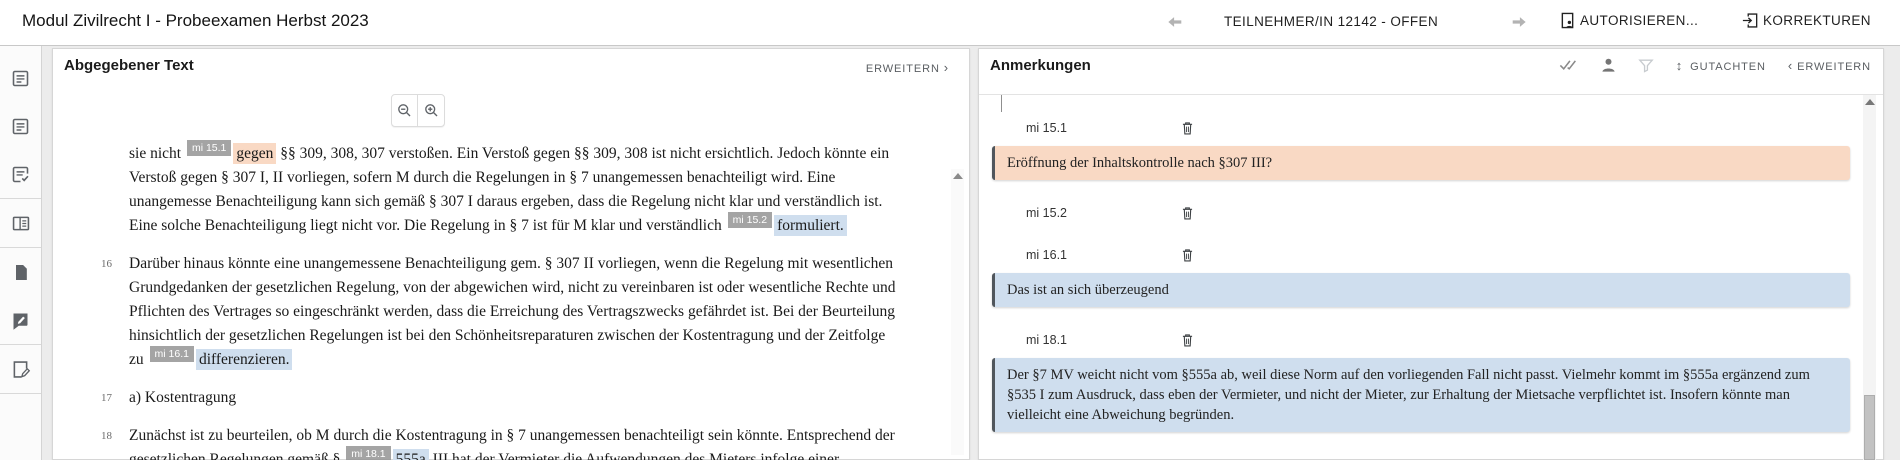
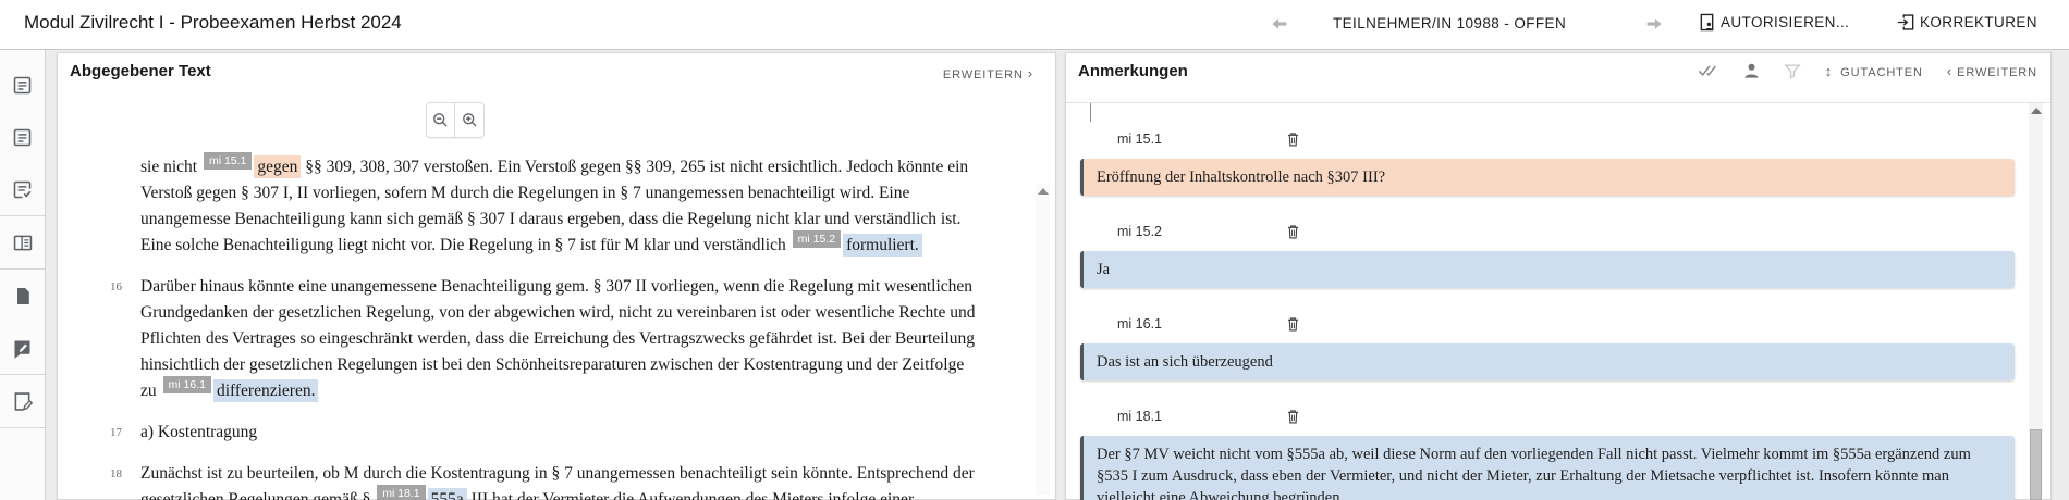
- Modul Zivilrecht I - Probeexamen Herbst 2023
+ Modul Zivilrecht I - Probeexamen Herbst 2024
- TEILNEHMER/IN 12142 - OFFEN
+ TEILNEHMER/IN 10988 - OFFEN
  AUTORISIEREN...
  KORREKTUREN
  Abgegebener Text
  ERWEITERN ›
- sie nicht mi 15.1 gegen §§ 309, 308, 307 verstoßen. Ein Verstoß gegen §§ 309, 308 ist nicht ersichtlich. Jedoch könnte ein
+ sie nicht mi 15.1 gegen §§ 309, 308, 307 verstoßen. Ein Verstoß gegen §§ 309, 265 ist nicht ersichtlich. Jedoch könnte ein
  Verstoß gegen § 307 I, II vorliegen, sofern M durch die Regelungen in § 7 unangemessen benachteiligt wird. Eine
  unangemesse Benachteiligung kann sich gemäß § 307 I daraus ergeben, dass die Regelung nicht klar und verständlich ist.
  Eine solche Benachteiligung liegt nicht vor. Die Regelung in § 7 ist für M klar und verständlich mi 15.2 formuliert.
  16
  Darüber hinaus könnte eine unangemessene Benachteiligung gem. § 307 II vorliegen, wenn die Regelung mit wesentlichen
  Grundgedanken der gesetzlichen Regelung, von der abgewichen wird, nicht zu vereinbaren ist oder wesentliche Rechte und
  Pflichten des Vertrages so eingeschränkt werden, dass die Erreichung des Vertragszwecks gefährdet ist. Bei der Beurteilung
  hinsichtlich der gesetzlichen Regelungen ist bei den Schönheitsreparaturen zwischen der Kostentragung und der Zeitfolge
  zu mi 16.1 differenzieren.
  17
  a) Kostentragung
  18
  Zunächst ist zu beurteilen, ob M durch die Kostentragung in § 7 unangemessen benachteiligt sein könnte. Entsprechend der
  Anmerkungen
  ↕ GUTACHTEN
  ‹ ERWEITERN
  mi 15.1
  Eröffnung der Inhaltskontrolle nach §307 III?
  mi 15.2
+ Ja
  mi 16.1
  Das ist an sich überzeugend
  mi 18.1
  Der §7 MV weicht nicht vom §555a ab, weil diese Norm auf den vorliegenden Fall nicht passt. Vielmehr kommt im §555a ergänzend zum §535 I zum Ausdruck, dass eben der Vermieter, und nicht der Mieter, zur Erhaltung der Mietsache verpflichtet ist. Insofern könnte man vielleicht eine Abweichung begründen.
